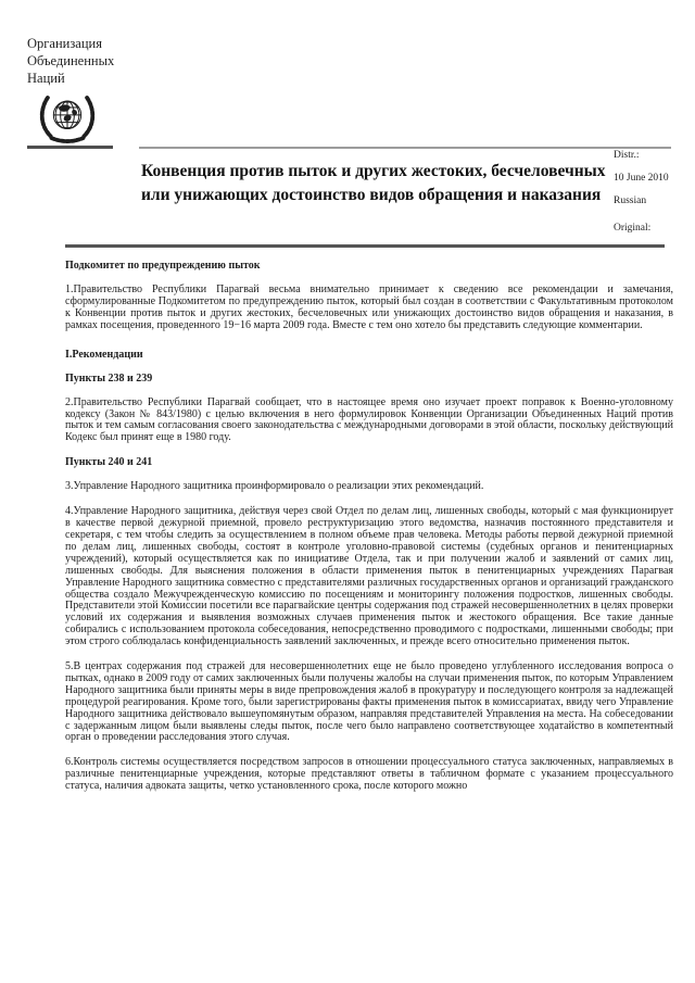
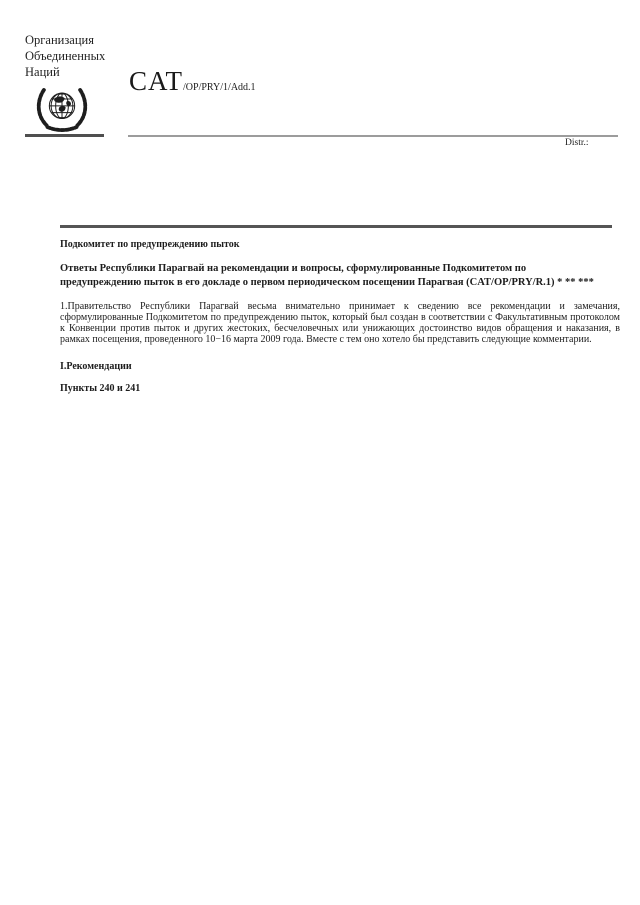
  Организация
  Объединенных
  Наций
+ CAT/OP/PRY/1/Add.1
  Distr.:
- Конвенция против пыток и других жестоких, бесчеловечных или унижающих достоинство видов обращения и наказания
- 10 June 2010
- Russian
- Original:
  Подкомитет по предупреждению пыток
+ Ответы Республики Парагвай на рекомендации и вопросы, сформулированные Подкомитетом по предупреждению пыток в его докладе о первом периодическом посещении Парагвая (CAT/OP/PRY/R.1) * ** ***
- 1.Правительство Республики Парагвай весьма внимательно принимает к сведению все рекомендации и замечания, сформулированные Подкомитетом по предупреждению пыток, который был создан в соответствии с Факультативным протоколом к Конвенции против пыток и других жестоких, бесчеловечных или унижающих достоинство видов обращения и наказания, в рамках посещения, проведенного 19−16 марта 2009 года. Вместе с тем оно хотело бы представить следующие комментарии.
+ 1.Правительство Республики Парагвай весьма внимательно принимает к сведению все рекомендации и замечания, сформулированные Подкомитетом по предупреждению пыток, который был создан в соответствии с Факультативным протоколом к Конвенции против пыток и других жестоких, бесчеловечных или унижающих достоинство видов обращения и наказания, в рамках посещения, проведенного 10−16 марта 2009 года. Вместе с тем оно хотело бы представить следующие комментарии.
  I.Рекомендации
- Пункты 238 и 239
- 2.Правительство Республики Парагвай сообщает, что в настоящее время оно изучает проект поправок к Военно-уголовному кодексу (Закон № 843/1980) с целью включения в него формулировок Конвенции Организации Объединенных Наций против пыток и тем самым согласования своего законодательства с международными договорами в этой области, поскольку действующий Кодекс был принят еще в 1980 году.
  Пункты 240 и 241
- 3.Управление Народного защитника проинформировало о реализации этих рекомендаций.
- 4.Управление Народного защитника, действуя через свой Отдел по делам лиц, лишенных свободы, который с мая функционирует в качестве первой дежурной приемной, провело реструктуризацию этого ведомства, назначив постоянного представителя и секретаря, с тем чтобы следить за осуществлением в полном объеме прав человека. Методы работы первой дежурной приемной по делам лиц, лишенных свободы, состоят в контроле уголовно-правовой системы (судебных органов и пенитенциарных учреждений), который осуществляется как по инициативе Отдела, так и при получении жалоб и заявлений от самих лиц, лишенных свободы. Для выяснения положения в области применения пыток в пенитенциарных учреждениях Парагвая Управление Народного защитника совместно с представителями различных государственных органов и организаций гражданского общества создало Межучрежденческую комиссию по посещениям и мониторингу положения подростков, лишенных свободы. Представители этой Комиссии посетили все парагвайские центры содержания под стражей несовершеннолетних в целях проверки условий их содержания и выявления возможных случаев применения пыток и жестокого обращения. Все такие данные собирались с использованием протокола собеседования, непосредственно проводимого с подростками, лишенными свободы; при этом строго соблюдалась конфиденциальность заявлений заключенных, и прежде всего относительно применения пыток.
- 5.В центрах содержания под стражей для несовершеннолетних еще не было проведено углубленного исследования вопроса о пытках, однако в 2009 году от самих заключенных были получены жалобы на случаи применения пыток, по которым Управлением Народного защитника были приняты меры в виде препровождения жалоб в прокуратуру и последующего контроля за надлежащей процедурой реагирования. Кроме того, были зарегистрированы факты применения пыток в комиссариатах, ввиду чего Управление Народного защитника действовало вышеупомянутым образом, направляя представителей Управления на места. На собеседовании с задержанным лицом были выявлены следы пыток, после чего было направлено соответствующее ходатайство в компетентный орган о проведении расследования этого случая.
- 6.Контроль системы осуществляется посредством запросов в отношении процессуального статуса заключенных, направляемых в различные пенитенциарные учреждения, которые представляют ответы в табличном формате с указанием процессуального статуса, наличия адвоката защиты, четко установленного срока, после которого можно
